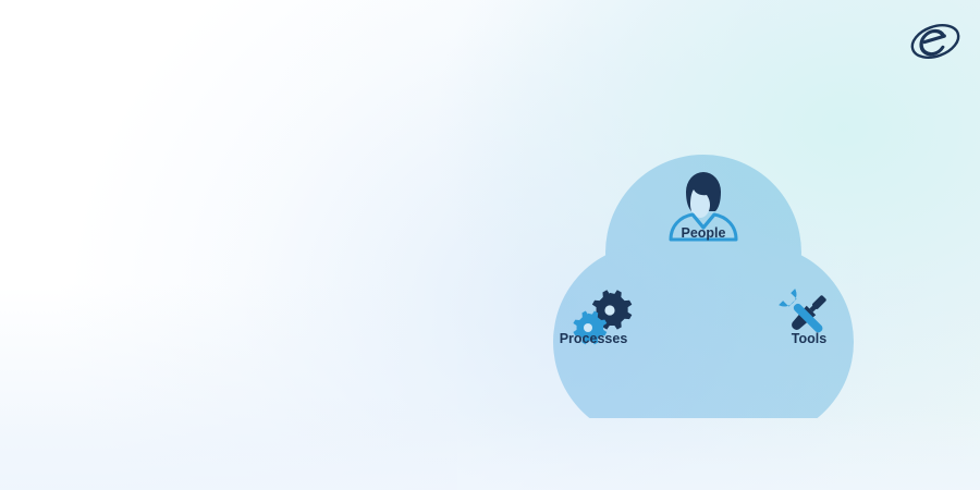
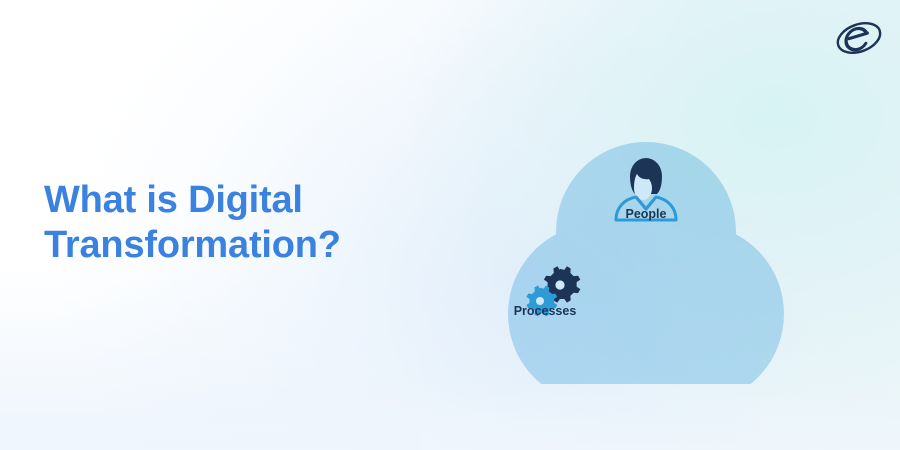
+ What is Digital
+ Transformation?
  People
  Processes
- Tools
